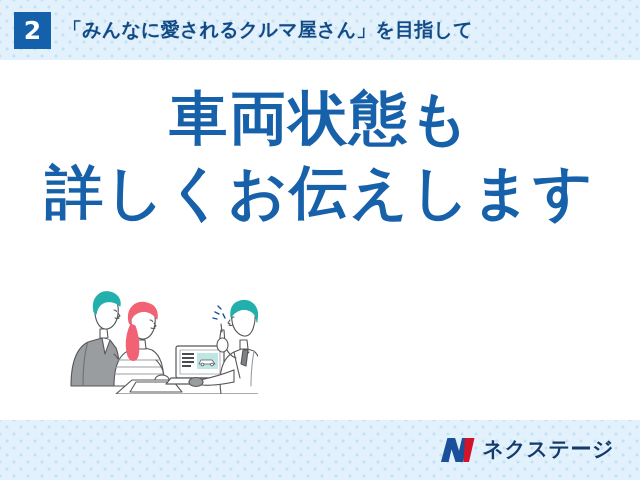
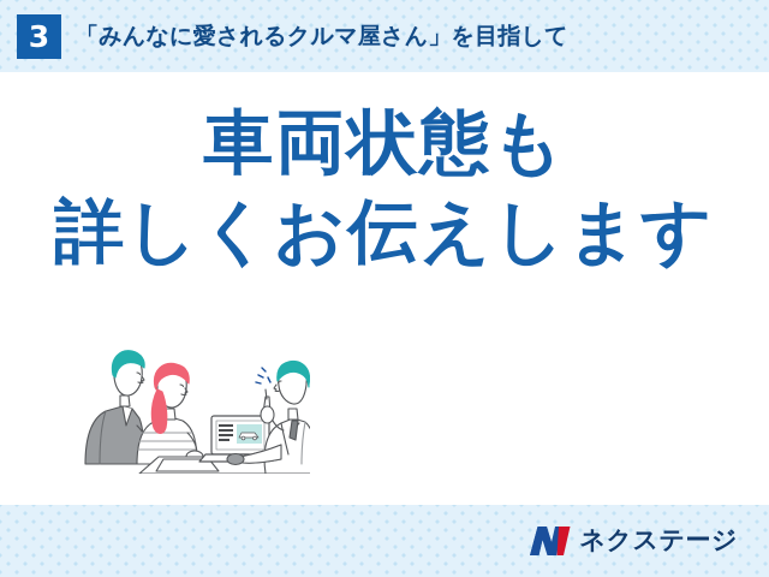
- 2
+ 3
  「みんなに愛されるクルマ屋さん」を目指して
  車両状態も
  詳しくお伝えします
  ネクステージ
